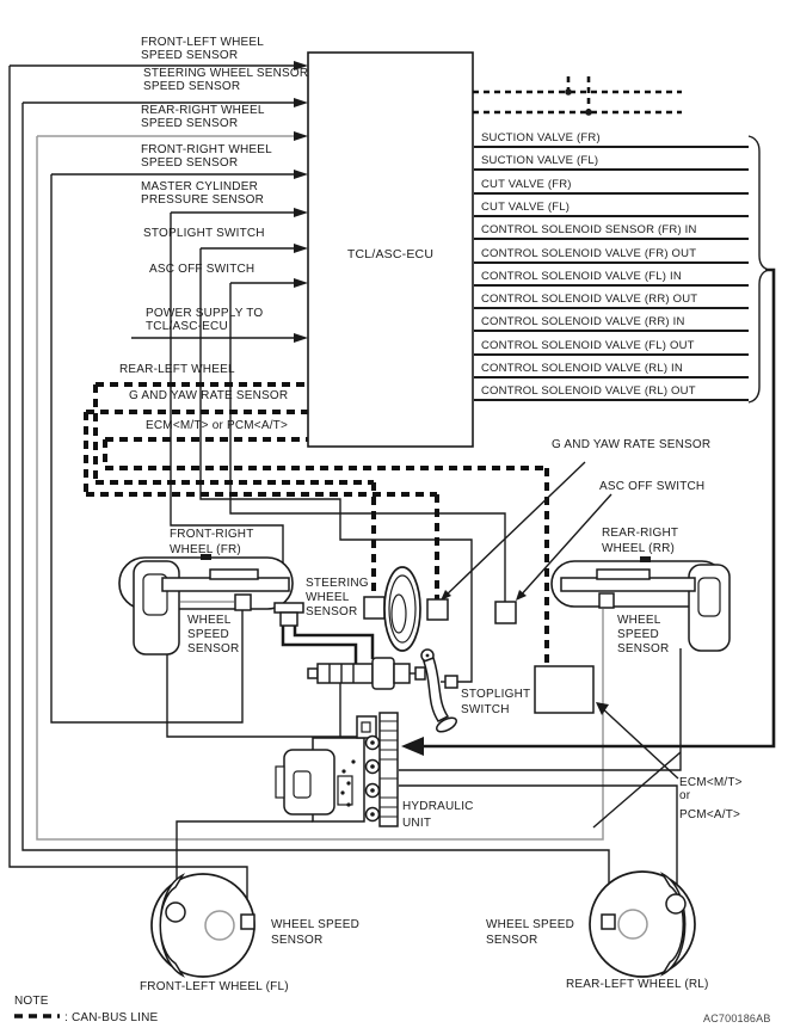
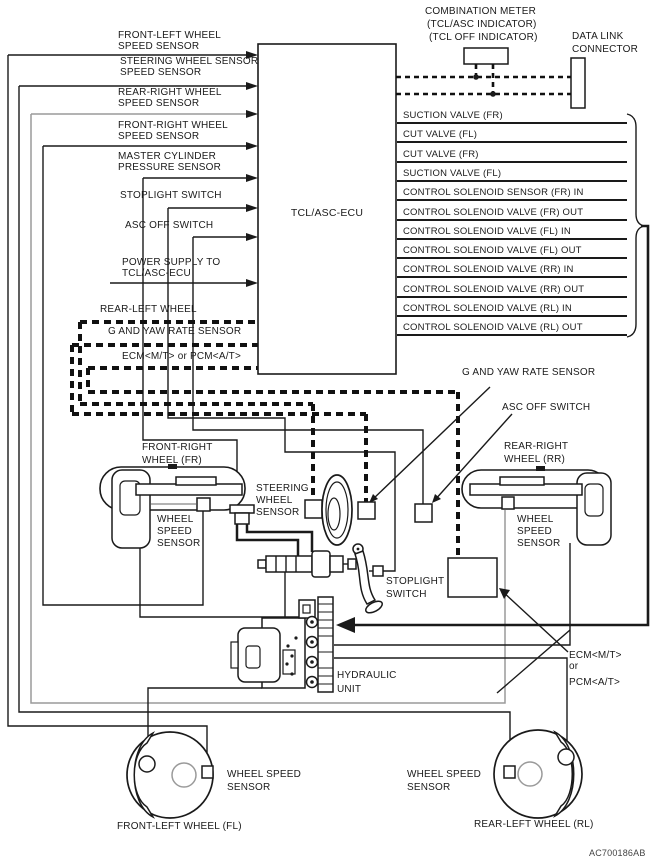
  TCL/ASC-ECU
+ COMBINATION METER
+ (TCL/ASC INDICATOR)
+ (TCL OFF INDICATOR)
+ DATA LINK
+ CONNECTOR
  SUCTION VALVE (FR)
- SUCTION VALVE (FL)
+ CUT VALVE (FL)
  CUT VALVE (FR)
- CUT VALVE (FL)
+ SUCTION VALVE (FL)
  CONTROL SOLENOID SENSOR (FR) IN
  CONTROL SOLENOID VALVE (FR) OUT
  CONTROL SOLENOID VALVE (FL) IN
- CONTROL SOLENOID VALVE (RR) OUT
+ CONTROL SOLENOID VALVE (FL) OUT
  CONTROL SOLENOID VALVE (RR) IN
- CONTROL SOLENOID VALVE (FL) OUT
+ CONTROL SOLENOID VALVE (RR) OUT
  CONTROL SOLENOID VALVE (RL) IN
  CONTROL SOLENOID VALVE (RL) OUT
  FRONT-LEFT WHEEL
  SPEED SENSOR
  STEERING WHEEL SENSOR
  SPEED SENSOR
  REAR-RIGHT WHEEL
  SPEED SENSOR
  FRONT-RIGHT WHEEL
  SPEED SENSOR
  MASTER CYLINDER
  PRESSURE SENSOR
  STOPLIGHT SWITCH
  ASC OFF SWITCH
  POWER SUPPLY TO
  TCL/ASC-ECU
  REAR-LEFT WHEEL
  G AND YAW RATE SENSOR
  ECM<M/T> or PCM<A/T>
  G AND YAW RATE SENSOR
  ASC OFF SWITCH
  STEERING
  WHEEL
  SENSOR
  FRONT-RIGHT
  WHEEL (FR)
  WHEEL
  SPEED
  SENSOR
  REAR-RIGHT
  WHEEL (RR)
  WHEEL
  SPEED
  SENSOR
  STOPLIGHT
  SWITCH
  ECM<M/T>
  or
  PCM<A/T>
  HYDRAULIC
  UNIT
  WHEEL SPEED
  SENSOR
  FRONT-LEFT WHEEL (FL)
  WHEEL SPEED
  SENSOR
  REAR-LEFT WHEEL (RL)
- NOTE
- : CAN-BUS LINE
  AC700186AB
